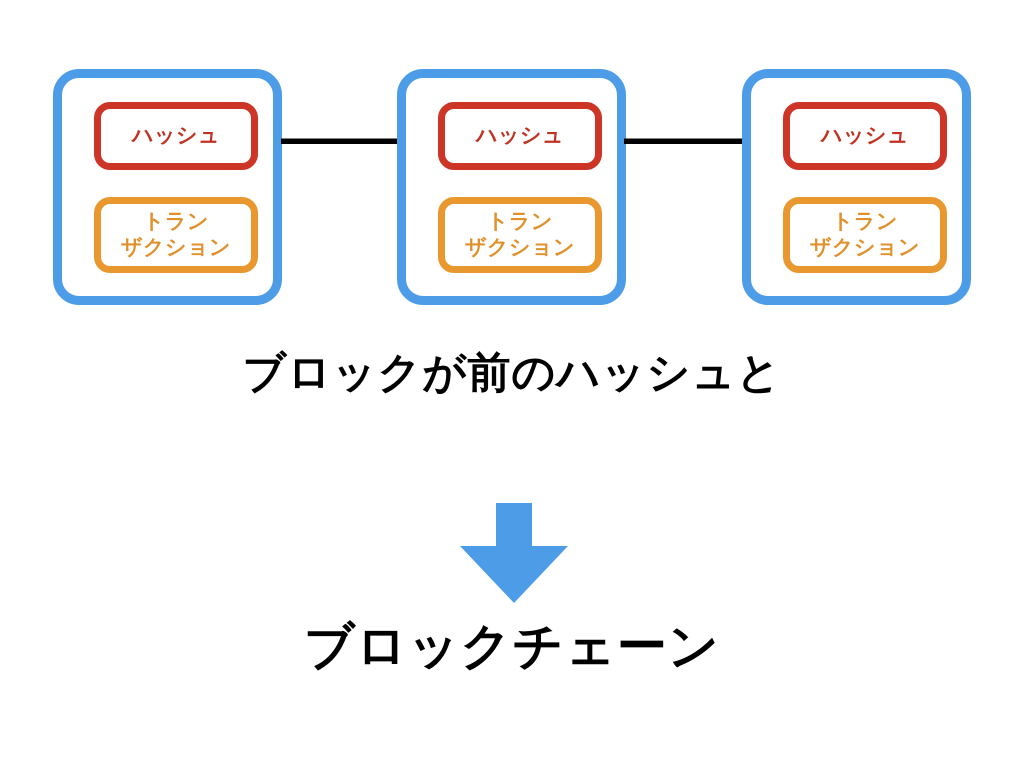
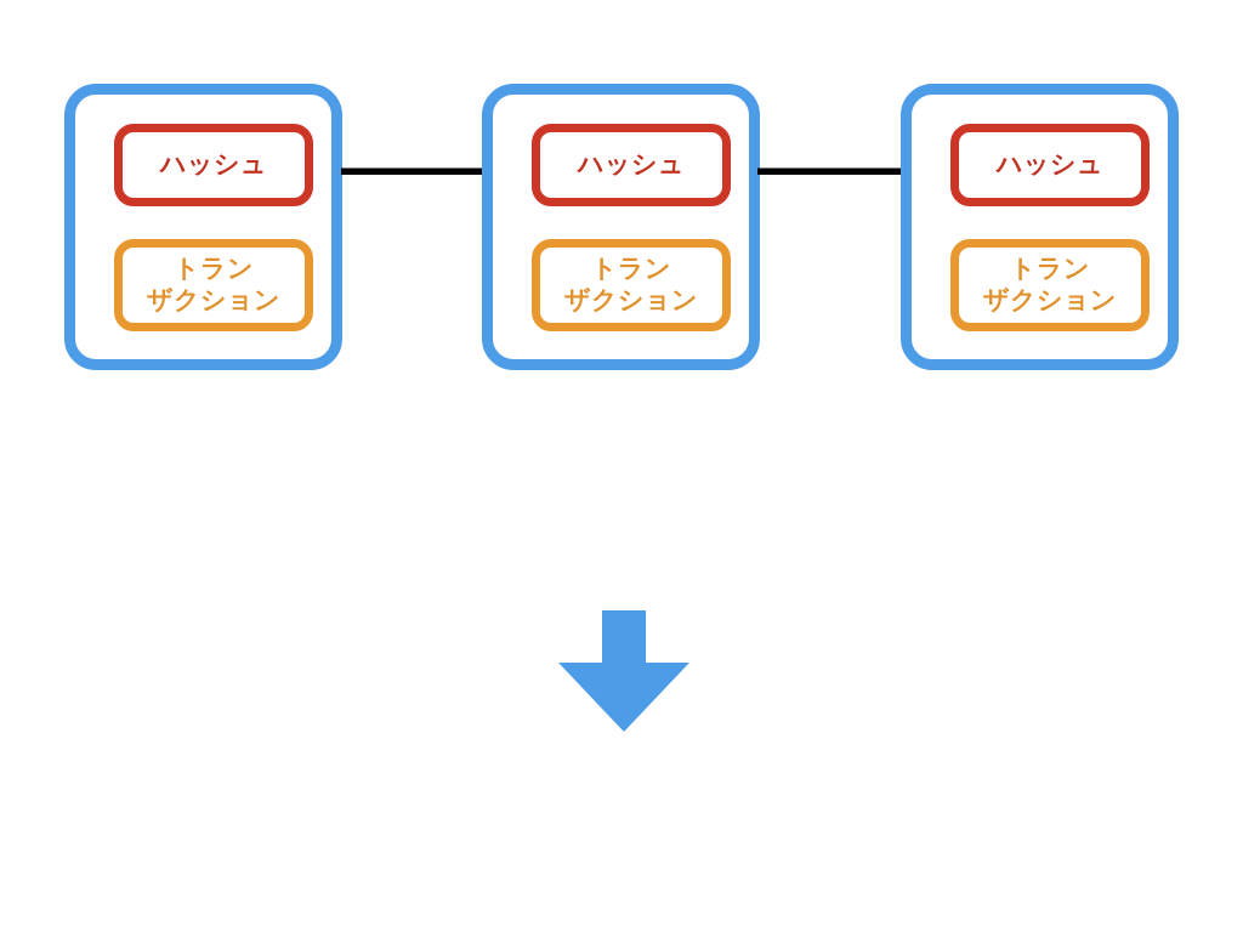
  ハッシュ
  トラン
  ザクション
  ハッシュ
  トラン
  ザクション
  ハッシュ
  トラン
  ザクション
- ブロックが前のハッシュと
- ブロックチェーン
